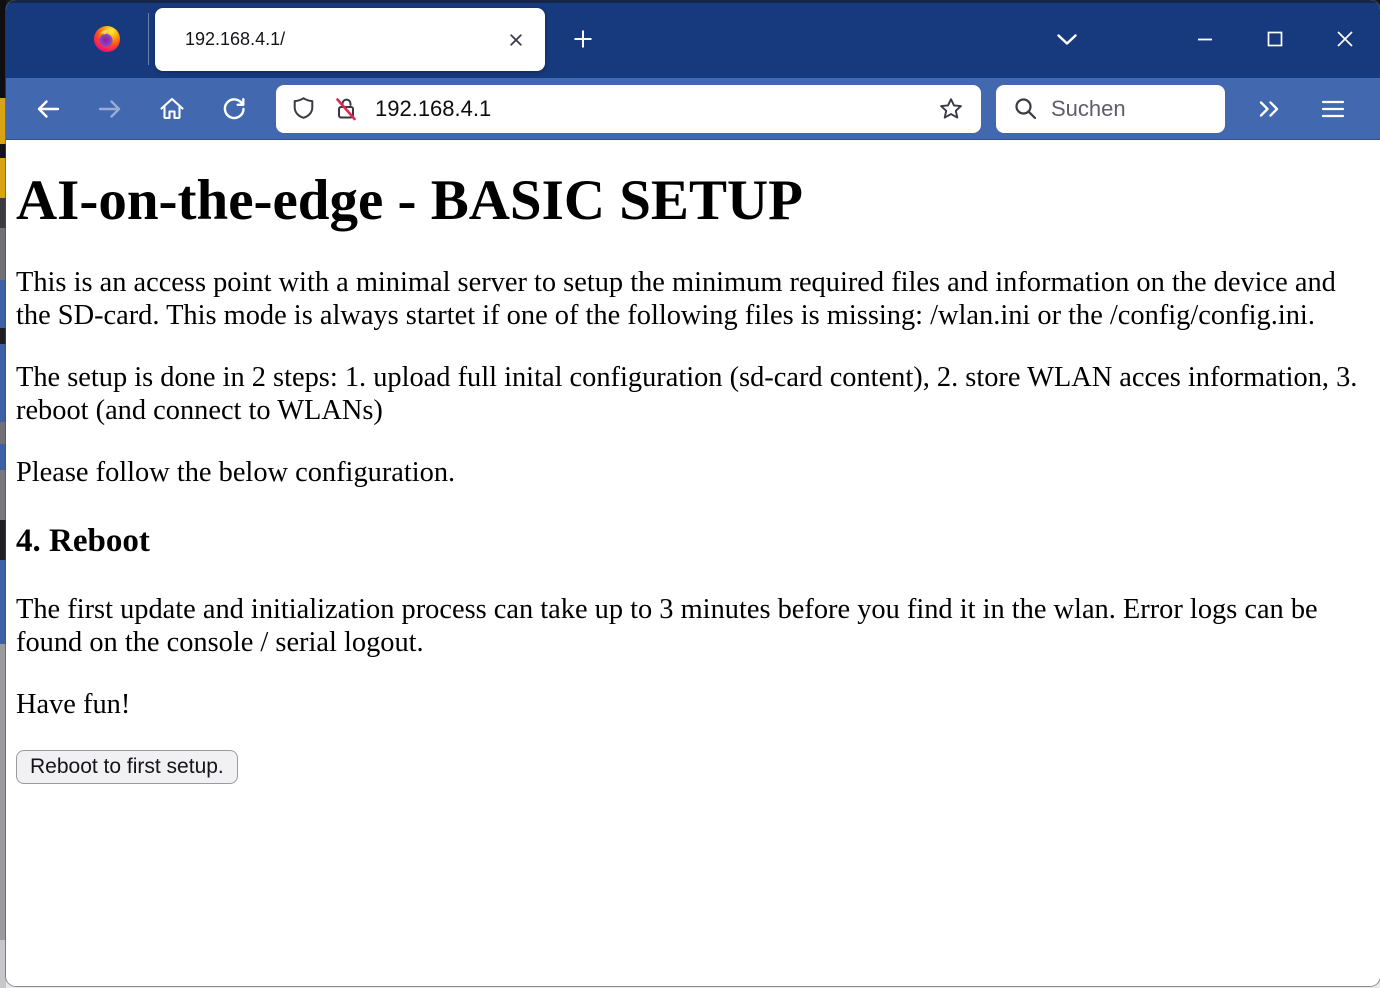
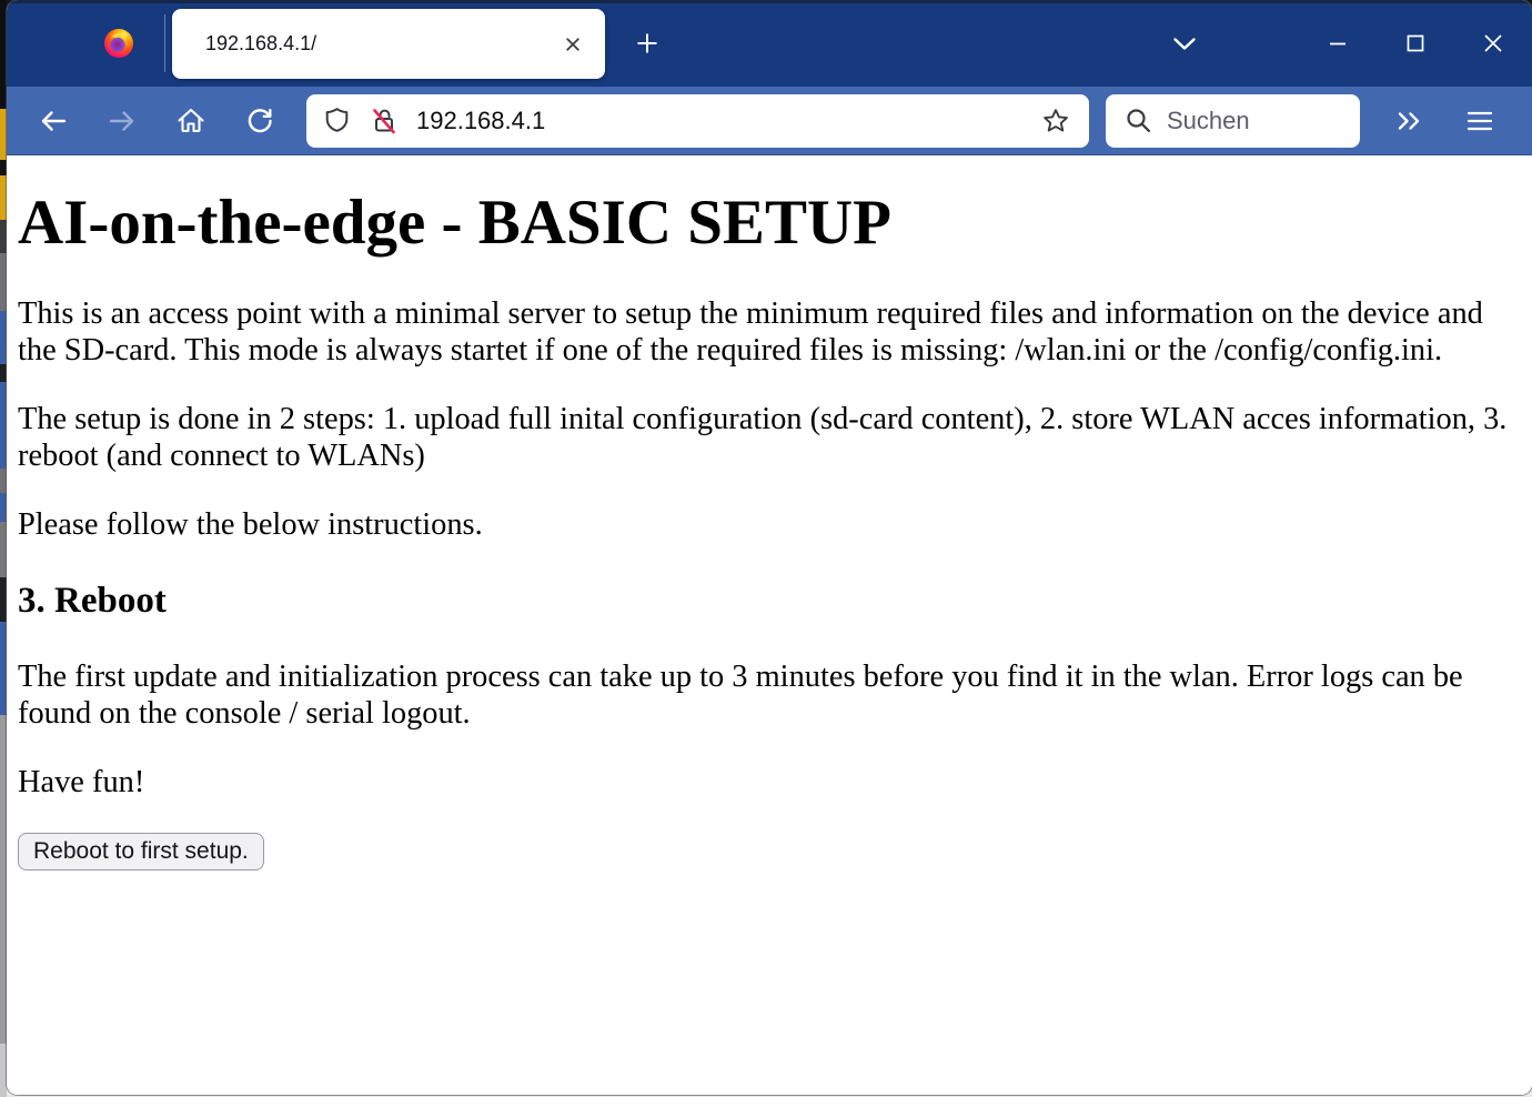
  192.168.4.1/
  192.168.4.1
  Suchen
  AI-on-the-edge - BASIC SETUP
  This is an access point with a minimal server to setup the minimum required files and information on the device and
- the SD-card. This mode is always startet if one of the following files is missing: /wlan.ini or the /config/config.ini.
+ the SD-card. This mode is always startet if one of the required files is missing: /wlan.ini or the /config/config.ini.
  The setup is done in 2 steps: 1. upload full inital configuration (sd-card content), 2. store WLAN acces information, 3.
  reboot (and connect to WLANs)
- Please follow the below configuration.
+ Please follow the below instructions.
- 4. Reboot
+ 3. Reboot
  The first update and initialization process can take up to 3 minutes before you find it in the wlan. Error logs can be
  found on the console / serial logout.
  Have fun!
  Reboot to first setup.
